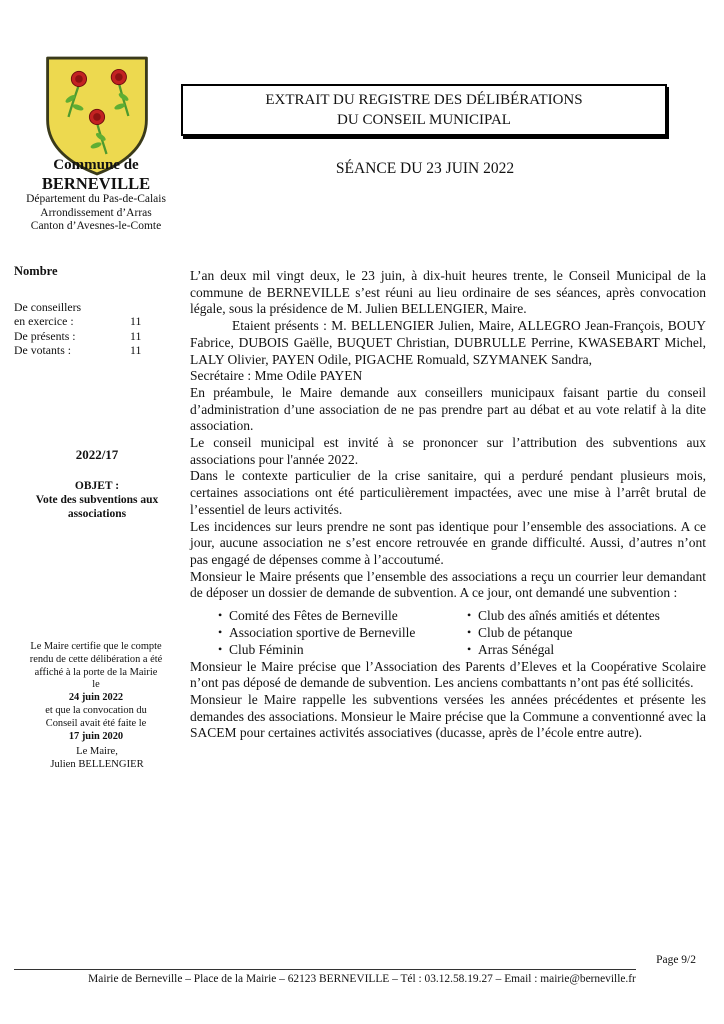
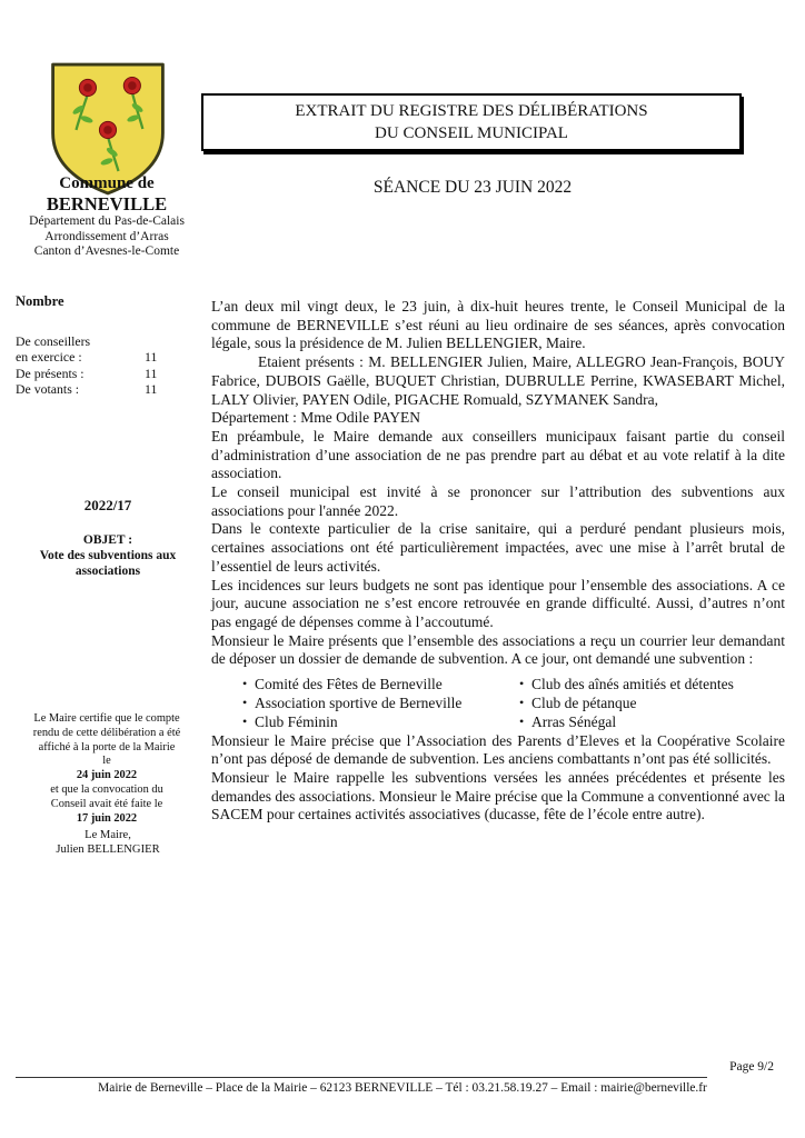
  EXTRAIT DU REGISTRE DES DÉLIBÉRATIONS
  DU CONSEIL MUNICIPAL
  SÉANCE DU 23 JUIN 2022
  Commune de
  BERNEVILLE
  Département du Pas-de-Calais
  Arrondissement d’Arras
  Canton d’Avesnes-le-Comte
  Nombre
  De conseillers
  en exercice :
  11
  De présents :
  11
  De votants :
  11
  2022/17
  OBJET :
  Vote des subventions aux
  associations
  Le Maire certifie que le compte
  rendu de cette délibération a été
  affiché à la porte de la Mairie
  le
  24 juin 2022
  et que la convocation du
  Conseil avait été faite le
- 17 juin 2020
+ 17 juin 2022
  Le Maire,
  Julien BELLENGIER
  L’an deux mil vingt deux, le 23 juin, à dix-huit heures trente, le Conseil Municipal de la commune de BERNEVILLE s’est réuni au lieu ordinaire de ses séances, après convocation légale, sous la présidence de M. Julien BELLENGIER, Maire.
  Etaient présents : M. BELLENGIER Julien, Maire, ALLEGRO Jean-François, BOUY Fabrice, DUBOIS Gaëlle, BUQUET Christian, DUBRULLE Perrine, KWASEBART Michel, LALY Olivier, PAYEN Odile, PIGACHE Romuald, SZYMANEK Sandra,
- Secrétaire : Mme Odile PAYEN
+ Département : Mme Odile PAYEN
  En préambule, le Maire demande aux conseillers municipaux faisant partie du conseil d’administration d’une association de ne pas prendre part au débat et au vote relatif à la dite association.
  Le conseil municipal est invité à se prononcer sur l’attribution des subventions aux associations pour l'année 2022.
  Dans le contexte particulier de la crise sanitaire, qui a perduré pendant plusieurs mois, certaines associations ont été particulièrement impactées, avec une mise à l’arrêt brutal de l’essentiel de leurs activités.
- Les incidences sur leurs prendre ne sont pas identique pour l’ensemble des associations. A ce jour, aucune association ne s’est encore retrouvée en grande difficulté. Aussi, d’autres n’ont pas engagé de dépenses comme à l’accoutumé.
+ Les incidences sur leurs budgets ne sont pas identique pour l’ensemble des associations. A ce jour, aucune association ne s’est encore retrouvée en grande difficulté. Aussi, d’autres n’ont pas engagé de dépenses comme à l’accoutumé.
  Monsieur le Maire présents que l’ensemble des associations a reçu un courrier leur demandant de déposer un dossier de demande de subvention. A ce jour, ont demandé une subvention :
  •
  Comité des Fêtes de Berneville
  •
  Association sportive de Berneville
  •
  Club Féminin
  •
  Club des aînés amitiés et détentes
  •
  Club de pétanque
  •
  Arras Sénégal
  Monsieur le Maire précise que l’Association des Parents d’Eleves et la Coopérative Scolaire n’ont pas déposé de demande de subvention. Les anciens combattants n’ont pas été sollicités.
- Monsieur le Maire rappelle les subventions versées les années précédentes et présente les demandes des associations. Monsieur le Maire précise que la Commune a conventionné avec la SACEM pour certaines activités associatives (ducasse, après de l’école entre autre).
+ Monsieur le Maire rappelle les subventions versées les années précédentes et présente les demandes des associations. Monsieur le Maire précise que la Commune a conventionné avec la SACEM pour certaines activités associatives (ducasse, fête de l’école entre autre).
  Page 9/2
- Mairie de Berneville – Place de la Mairie – 62123 BERNEVILLE – Tél : 03.12.58.19.27 – Email : mairie@berneville.fr
+ Mairie de Berneville – Place de la Mairie – 62123 BERNEVILLE – Tél : 03.21.58.19.27 – Email : mairie@berneville.fr
